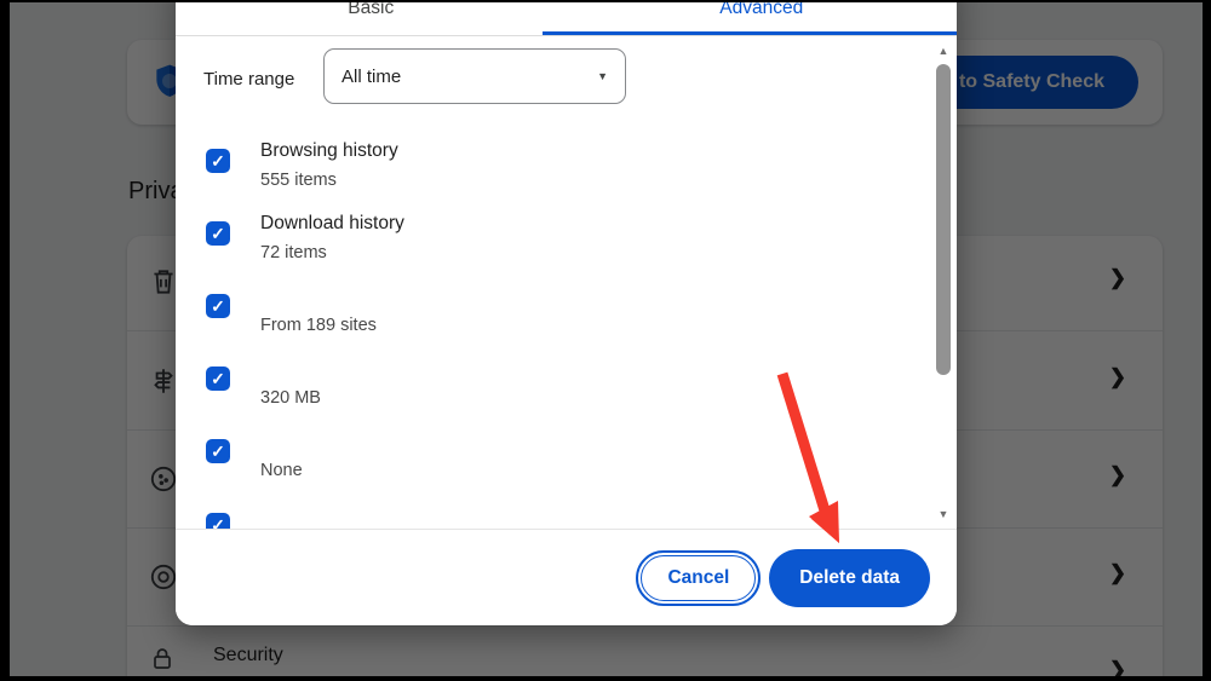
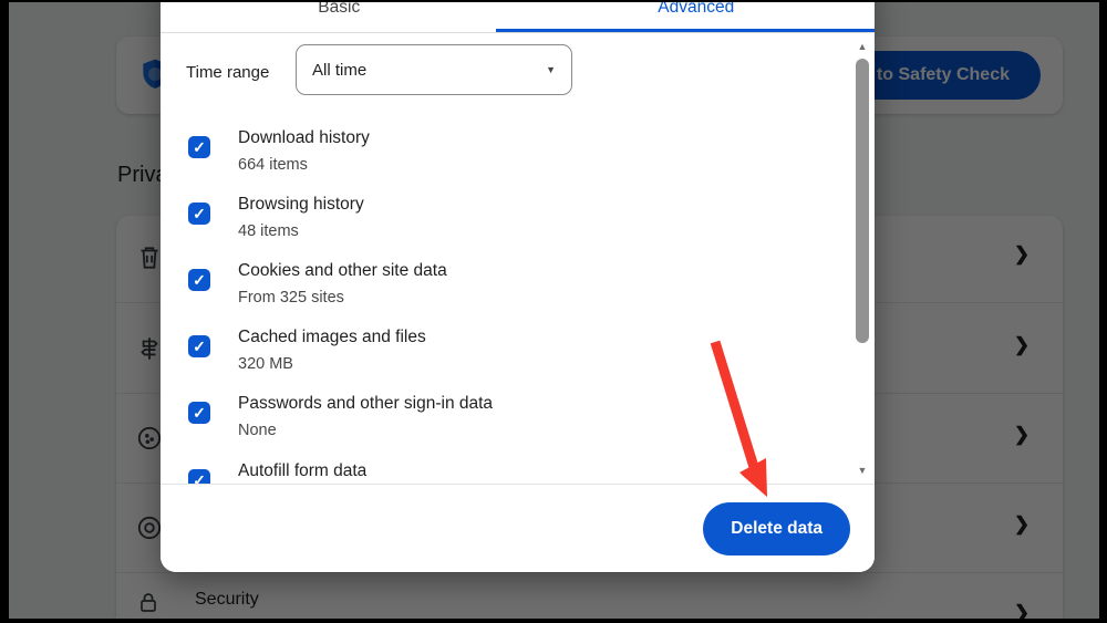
  to Safety Check
  Security
  ❯
  ❯
  ❯
  ❯
  ❯
  Basic
  Advanced
  Time range
  All time
  ▼
  ✓
- Browsing history
+ Download history
- 555 items
+ 664 items
  ✓
- Download history
+ Browsing history
- 72 items
+ 48 items
  ✓
+ Cookies and other site data
- From 189 sites
+ From 325 sites
  ✓
+ Cached images and files
  320 MB
  ✓
+ Passwords and other sign-in data
  None
  ✓
+ Autofill form data
  ▲
  ▼
- Cancel
  Delete data
